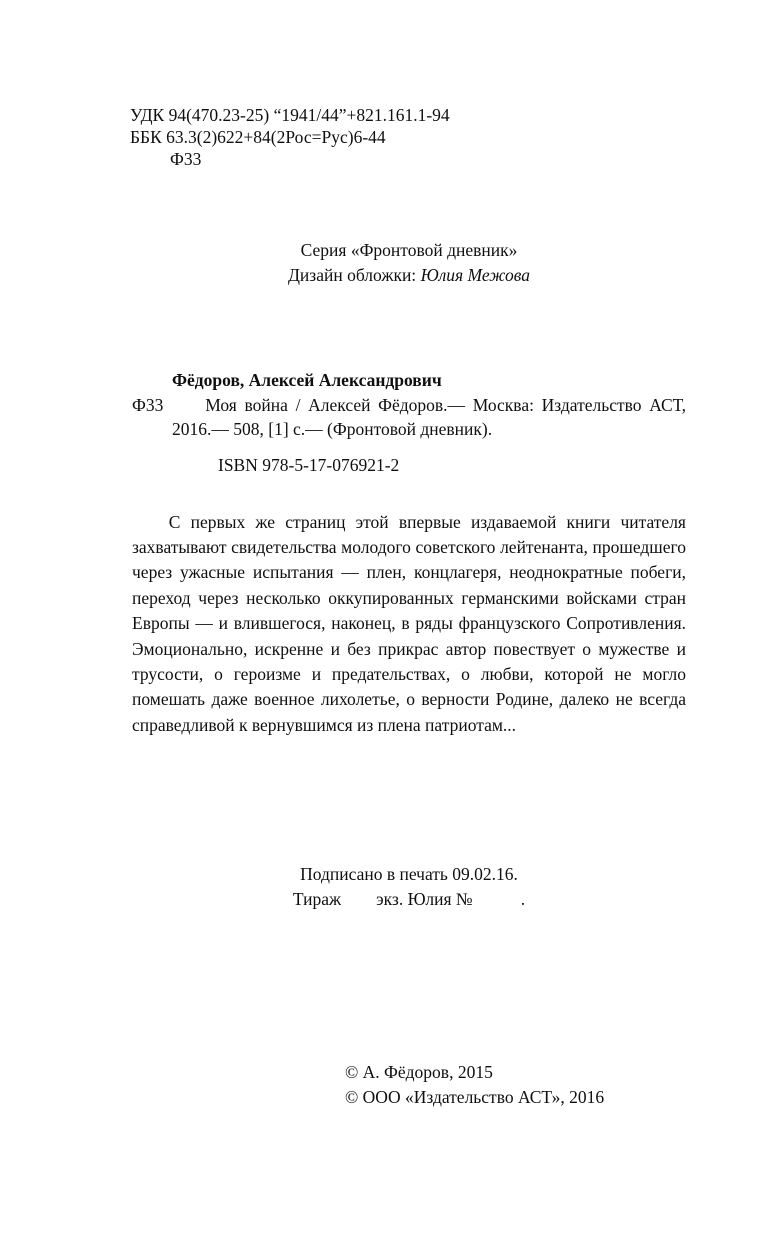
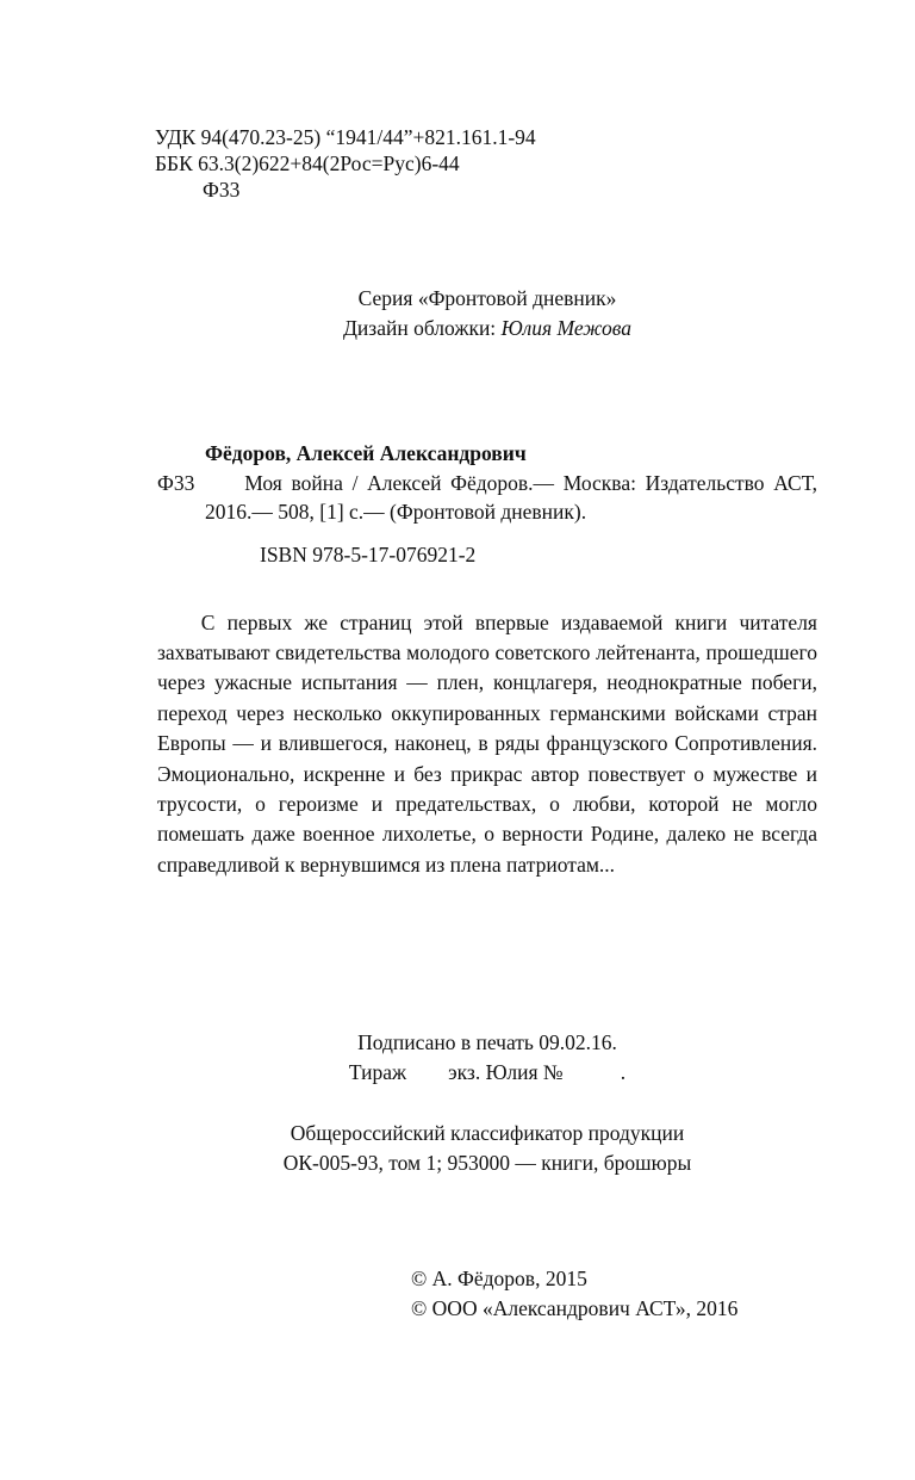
  УДК 94(470.23-25) “1941/44”+821.161.1-94
  ББК 63.3(2)622+84(2Рос=Рус)6-44
  Ф33
  Серия «Фронтовой дневник»
  Дизайн обложки: Юлия Межова
  Фёдоров, Алексей Александрович
  Ф33
  Моя война / Алексей Фёдоров.— Москва: Издательство АСТ, 2016.— 508, [1] с.— (Фронтовой дневник).
  ISBN 978-5-17-076921-2
  С первых же страниц этой впервые издаваемой книги читателя захватывают свидетельства молодого советского лейтенанта, прошедшего через ужасные испытания — плен, концлагеря, неоднократные побеги, переход через несколько оккупированных германскими войсками стран Европы — и влившегося, наконец, в ряды французского Сопротивления. Эмоционально, искренне и без прикрас автор повествует о мужестве и трусости, о героизме и предательствах, о любви, которой не могло помешать даже военное лихолетье, о верности Родине, далеко не всегда справедливой к вернувшимся из плена патриотам...
  Подписано в печать 09.02.16.
  Тираж экз. Юлия № .
+ Общероссийский классификатор продукции
+ ОК-005-93, том 1; 953000 — книги, брошюры
  © А. Фёдоров, 2015
- © ООО «Издательство АСТ», 2016
+ © ООО «Александрович АСТ», 2016
